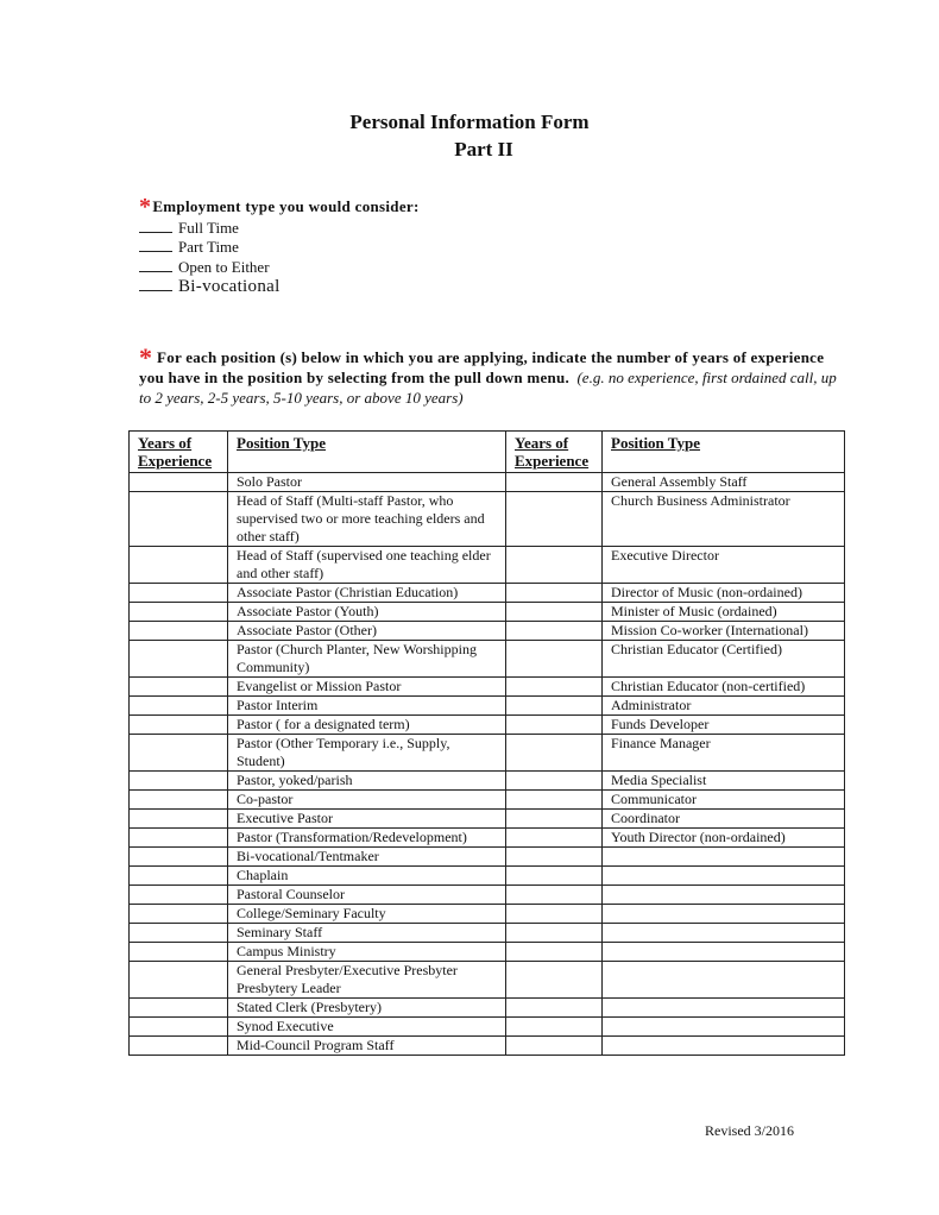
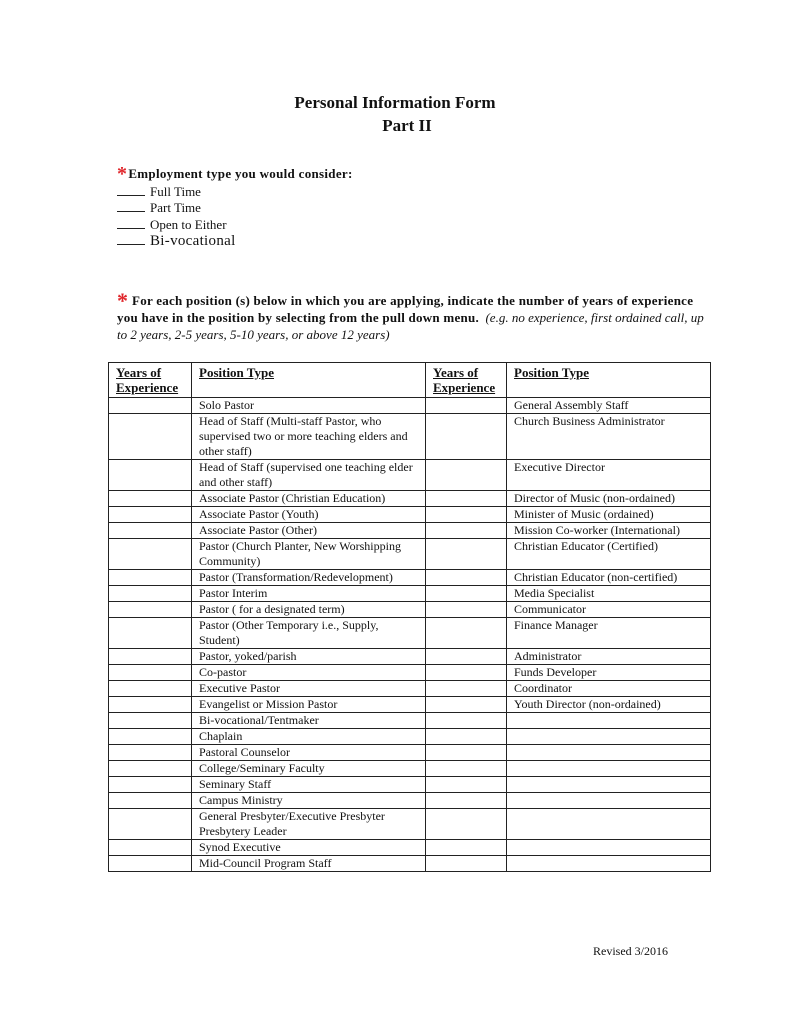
  Personal Information Form
  Part II
  *Employment type you would consider:
  Full Time
  Part Time
  Open to Either
  Bi-vocational
- * For each position (s) below in which you are applying, indicate the number of years of experience you have in the position by selecting from the pull down menu. (e.g. no experience, first ordained call, up to 2 years, 2-5 years, 5-10 years, or above 10 years)
+ * For each position (s) below in which you are applying, indicate the number of years of experience you have in the position by selecting from the pull down menu. (e.g. no experience, first ordained call, up to 2 years, 2-5 years, 5-10 years, or above 12 years)
  Years ofExperience	Position Type	Years ofExperience	Position Type
  	Solo Pastor		General Assembly Staff
  	Head of Staff (Multi-staff Pastor, who supervised two or more teaching elders and other staff)		Church Business Administrator
  	Head of Staff (supervised one teaching elder and other staff)		Executive Director
  	Associate Pastor (Christian Education)		Director of Music (non-ordained)
  	Associate Pastor (Youth)		Minister of Music (ordained)
  	Associate Pastor (Other)		Mission Co-worker (International)
  	Pastor (Church Planter, New Worshipping Community)		Christian Educator (Certified)
- 	Evangelist or Mission Pastor		Christian Educator (non-certified)
+ 	Pastor (Transformation/Redevelopment)		Christian Educator (non-certified)
- 	Pastor Interim		Administrator
+ 	Pastor Interim		Media Specialist
- 	Pastor ( for a designated term)		Funds Developer
+ 	Pastor ( for a designated term)		Communicator
  	Pastor (Other Temporary i.e., Supply, Student)		Finance Manager
- 	Pastor, yoked/parish		Media Specialist
+ 	Pastor, yoked/parish		Administrator
- 	Co-pastor		Communicator
+ 	Co-pastor		Funds Developer
  	Executive Pastor		Coordinator
- 	Pastor (Transformation/Redevelopment)		Youth Director (non-ordained)
+ 	Evangelist or Mission Pastor		Youth Director (non-ordained)
  	Bi-vocational/Tentmaker
  	Chaplain
  	Pastoral Counselor
  	College/Seminary Faculty
  	Seminary Staff
  	Campus Ministry
  	General Presbyter/Executive Presbyter Presbytery Leader
- 	Stated Clerk (Presbytery)
  	Synod Executive
  	Mid-Council Program Staff
  Revised 3/2016
